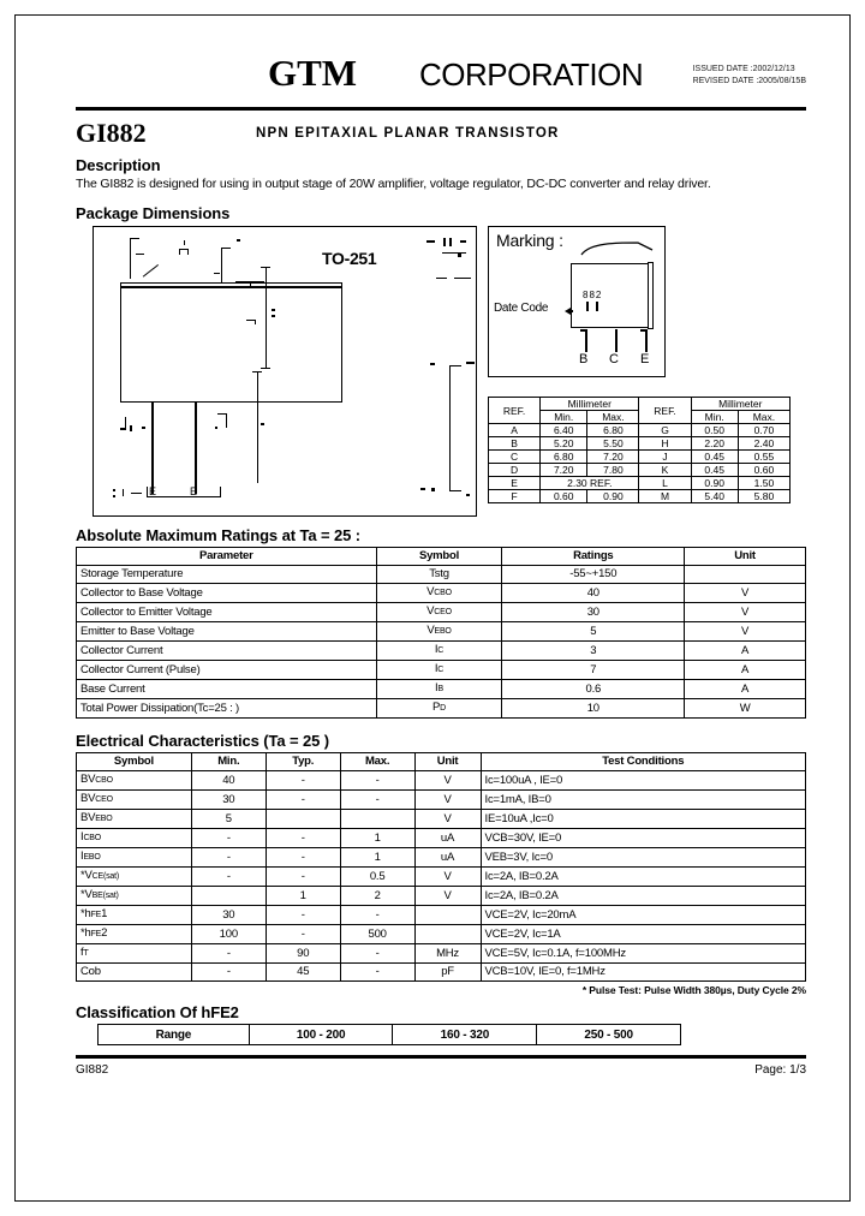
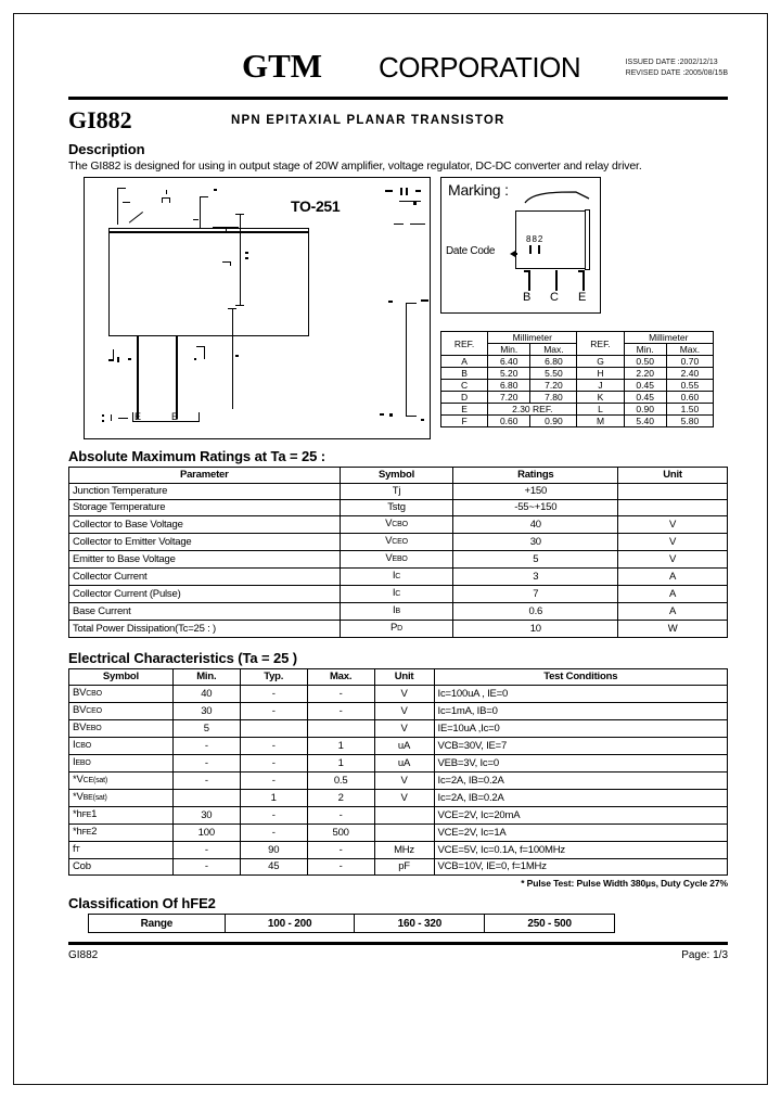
  GTM
  CORPORATION
  GI882
  NPN EPITAXIAL PLANAR TRANSISTOR
  Description
  The GI882 is designed for using in output stage of 20W amplifier, voltage regulator, DC-DC converter and relay driver.
- Package Dimensions
  TO-251
  E
  E
  Marking :
  882
  Date Code
  B
  C
  E
  REF.	Millimeter	REF.	Millimeter
  Min.	Max.	Min.	Max.
  A	6.40	6.80	G	0.50	0.70
  B	5.20	5.50	H	2.20	2.40
  C	6.80	7.20	J	0.45	0.55
  D	7.20	7.80	K	0.45	0.60
  E	2.30 REF.	L	0.90	1.50
  F	0.60	0.90	M	5.40	5.80
  Absolute Maximum Ratings at Ta = 25 :
  Parameter	Symbol	Ratings	Unit
+ Junction Temperature	Tj	+150
  Storage Temperature	Tstg	-55~+150
  Collector to Base Voltage	V	40	V
  Collector to Emitter Voltage	V	30	V
  Emitter to Base Voltage	V	5	V
  Collector Current	I	3	A
  Collector Current (Pulse)	I	7	A
  Base Current	I	0.6	A
  Total Power Dissipation(Tc=25 : )	P	10	W
  Electrical Characteristics (Ta = 25 )
  Symbol	Min.	Typ.	Max.	Unit	Test Conditions
  BV	40	-	-	V	Ic=100uA , IE=0
  BV	30	-	-	V	Ic=1mA, IB=0
  BV	5			V	IE=10uA ,Ic=0
- I	-	-	1	uA	VCB=30V, IE=0
+ I	-	-	1	uA	VCB=30V, IE=7
  I	-	-	1	uA	VEB=3V, Ic=0
  *V	-	-	0.5	V	Ic=2A, IB=0.2A
  *V		1	2	V	Ic=2A, IB=0.2A
  *h 1	30	-	-		VCE=2V, Ic=20mA
  *h 2	100	-	500		VCE=2V, Ic=1A
  f	-	90	-	MHz	VCE=5V, Ic=0.1A, f=100MHz
  Cob	-	45	-	pF	VCB=10V, IE=0, f=1MHz
- * Pulse Test: Pulse Width 380µs, Duty Cycle 2%
+ * Pulse Test: Pulse Width 380µs, Duty Cycle 27%
  Classification Of hFE2
  Range	100 - 200	160 - 320	250 - 500
  GI882
  Page: 1/3
